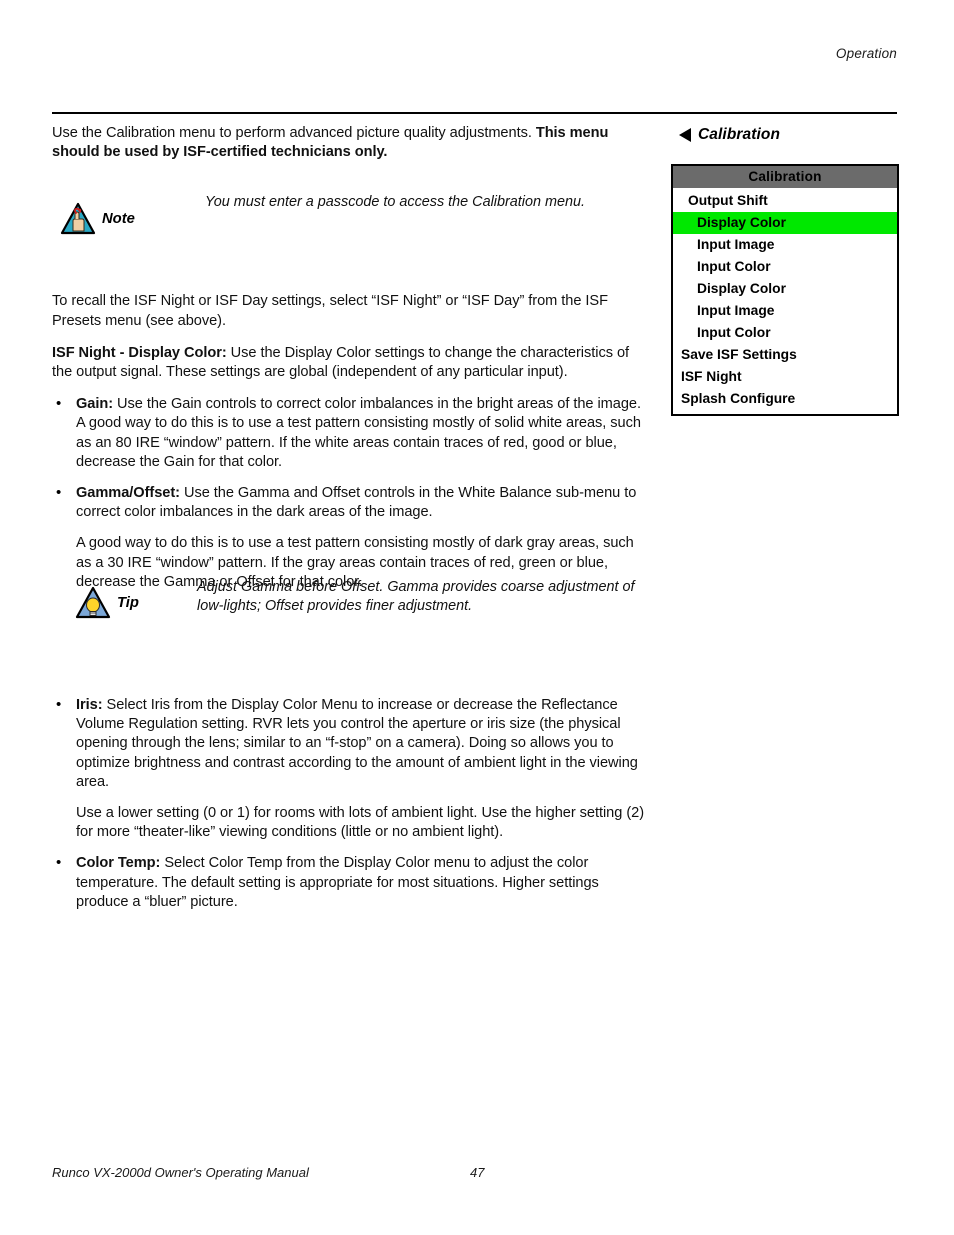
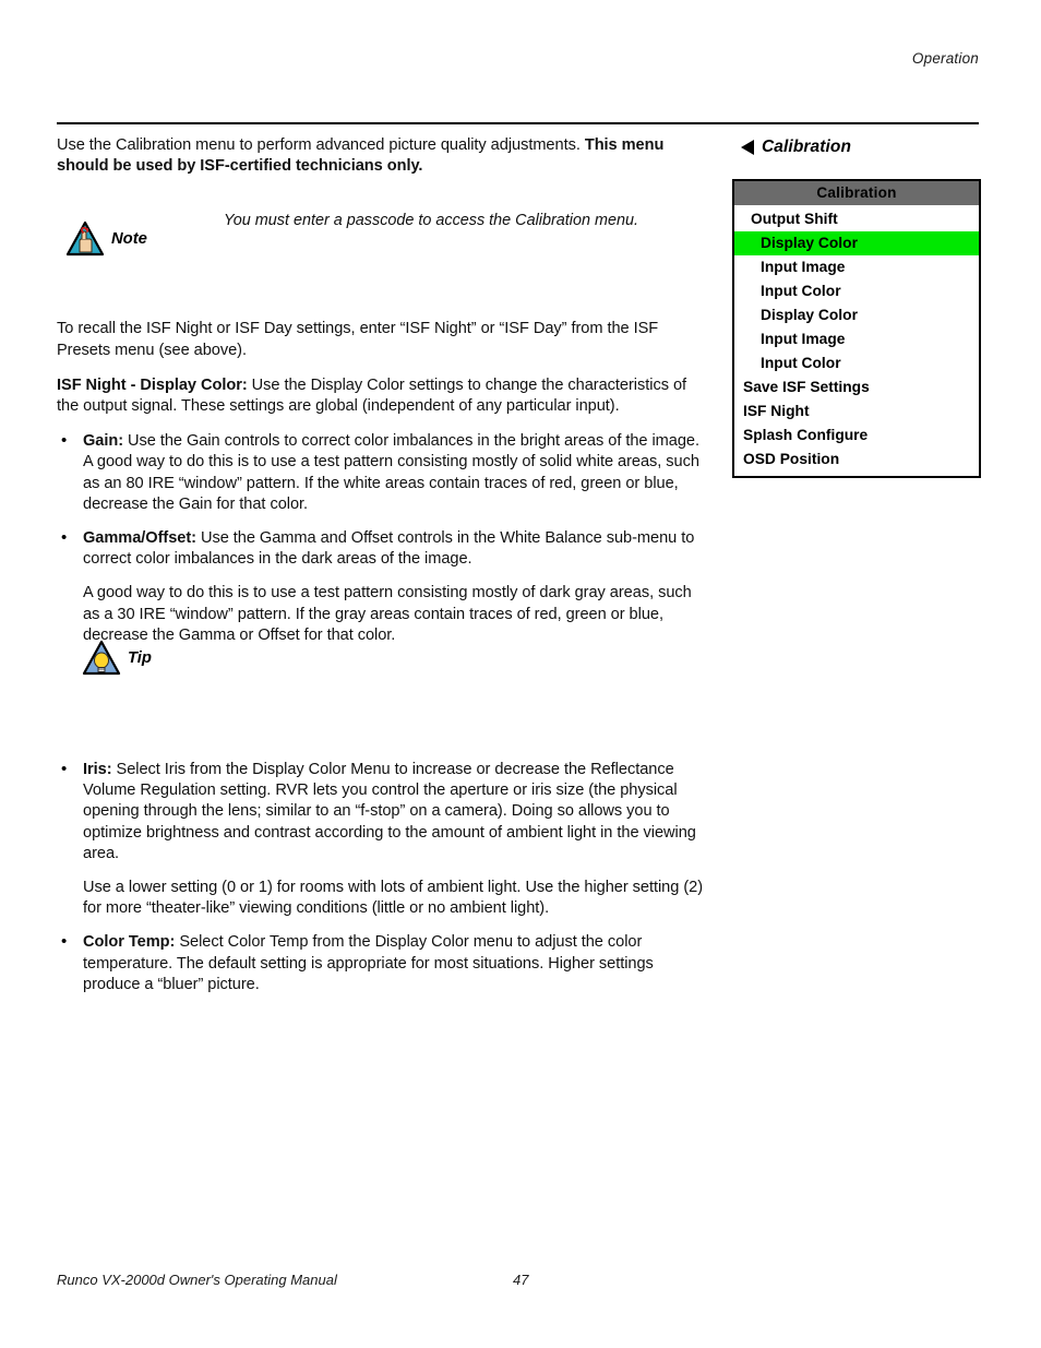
  Operation
  Use the Calibration menu to perform advanced picture quality adjustments. This menu should be used by ISF-certified technicians only.
- To recall the ISF Night or ISF Day settings, select “ISF Night” or “ISF Day” from the ISF Presets menu (see above).
+ To recall the ISF Night or ISF Day settings, enter “ISF Night” or “ISF Day” from the ISF Presets menu (see above).
  ISF Night - Display Color: Use the Display Color settings to change the characteristics of the output signal. These settings are global (independent of any particular input).
- Gain: Use the Gain controls to correct color imbalances in the bright areas of the image. A good way to do this is to use a test pattern consisting mostly of solid white areas, such as an 80 IRE “window” pattern. If the white areas contain traces of red, good or blue, decrease the Gain for that color.
+ Gain: Use the Gain controls to correct color imbalances in the bright areas of the image. A good way to do this is to use a test pattern consisting mostly of solid white areas, such as an 80 IRE “window” pattern. If the white areas contain traces of red, green or blue, decrease the Gain for that color.
  Gamma/Offset: Use the Gamma and Offset controls in the White Balance sub-menu to correct color imbalances in the dark areas of the image.
  A good way to do this is to use a test pattern consisting mostly of dark gray areas, such as a 30 IRE “window” pattern. If the gray areas contain traces of red, green or blue, decrease the Gamma or Offset for that color.
  Iris: Select Iris from the Display Color Menu to increase or decrease the Reflectance Volume Regulation setting. RVR lets you control the aperture or iris size (the physical opening through the lens; similar to an “f-stop” on a camera). Doing so allows you to optimize brightness and contrast according to the amount of ambient light in the viewing area.
  Use a lower setting (0 or 1) for rooms with lots of ambient light. Use the higher setting (2) for more “theater-like” viewing conditions (little or no ambient light).
  Color Temp: Select Color Temp from the Display Color menu to adjust the color temperature. The default setting is appropriate for most situations. Higher settings produce a “bluer” picture.
  Note
  You must enter a passcode to access the Calibration menu.
  Tip
- Adjust Gamma before Offset. Gamma provides coarse adjustment of low-lights; Offset provides finer adjustment.
  Calibration
  Calibration
  Output Shift
  Display Color
  Input Image
  Input Color
  Display Color
  Input Image
  Input Color
  Save ISF Settings
  ISF Night
  Splash Configure
+ OSD Position
  Runco VX-2000d Owner's Operating Manual
  47
